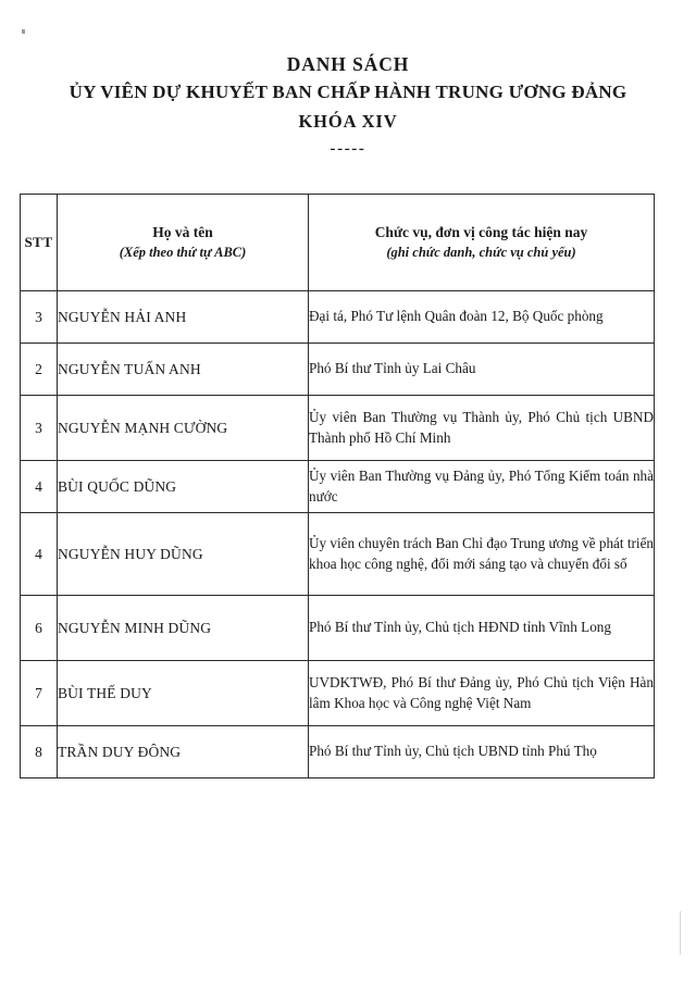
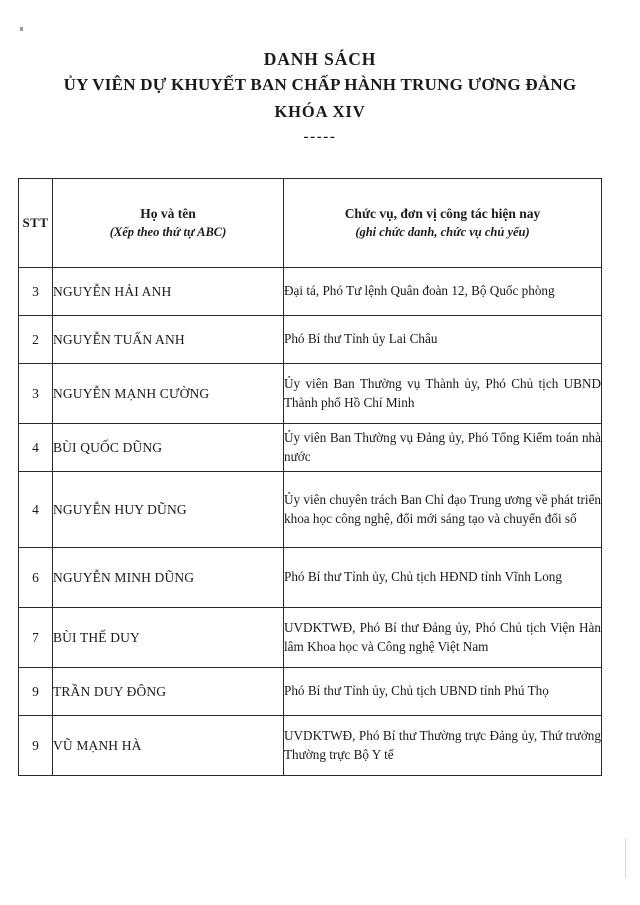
  DANH SÁCH
  ỦY VIÊN DỰ KHUYẾT BAN CHẤP HÀNH TRUNG ƯƠNG ĐẢNG
  KHÓA XIV
  -----
  STT	Họ và tên (Xếp theo thứ tự ABC)	Chức vụ, đơn vị công tác hiện nay (ghi chức danh, chức vụ chủ yếu)
  3	NGUYỄN HẢI ANH	Đại tá, Phó Tư lệnh Quân đoàn 12, Bộ Quốc phòng
  2	NGUYỄN TUẤN ANH	Phó Bí thư Tỉnh ủy Lai Châu
  3	NGUYỄN MẠNH CƯỜNG	Ủy viên Ban Thường vụ Thành ủy, Phó Chủ tịch UBND Thành phố Hồ Chí Minh
  4	BÙI QUỐC DŨNG	Ủy viên Ban Thường vụ Đảng ủy, Phó Tổng Kiểm toán nhà nước
  4	NGUYỄN HUY DŨNG	Ủy viên chuyên trách Ban Chỉ đạo Trung ương về phát triển khoa học công nghệ, đổi mới sáng tạo và chuyển đổi số
  6	NGUYỄN MINH DŨNG	Phó Bí thư Tỉnh ủy, Chủ tịch HĐND tỉnh Vĩnh Long
  7	BÙI THẾ DUY	UVDKTWĐ, Phó Bí thư Đảng ủy, Phó Chủ tịch Viện Hàn lâm Khoa học và Công nghệ Việt Nam
- 8	TRẦN DUY ĐÔNG	Phó Bí thư Tỉnh ủy, Chủ tịch UBND tỉnh Phú Thọ
+ 9	TRẦN DUY ĐÔNG	Phó Bí thư Tỉnh ủy, Chủ tịch UBND tỉnh Phú Thọ
+ 9	VŨ MẠNH HÀ	UVDKTWĐ, Phó Bí thư Thường trực Đảng ủy, Thứ trưởng Thường trực Bộ Y tế
